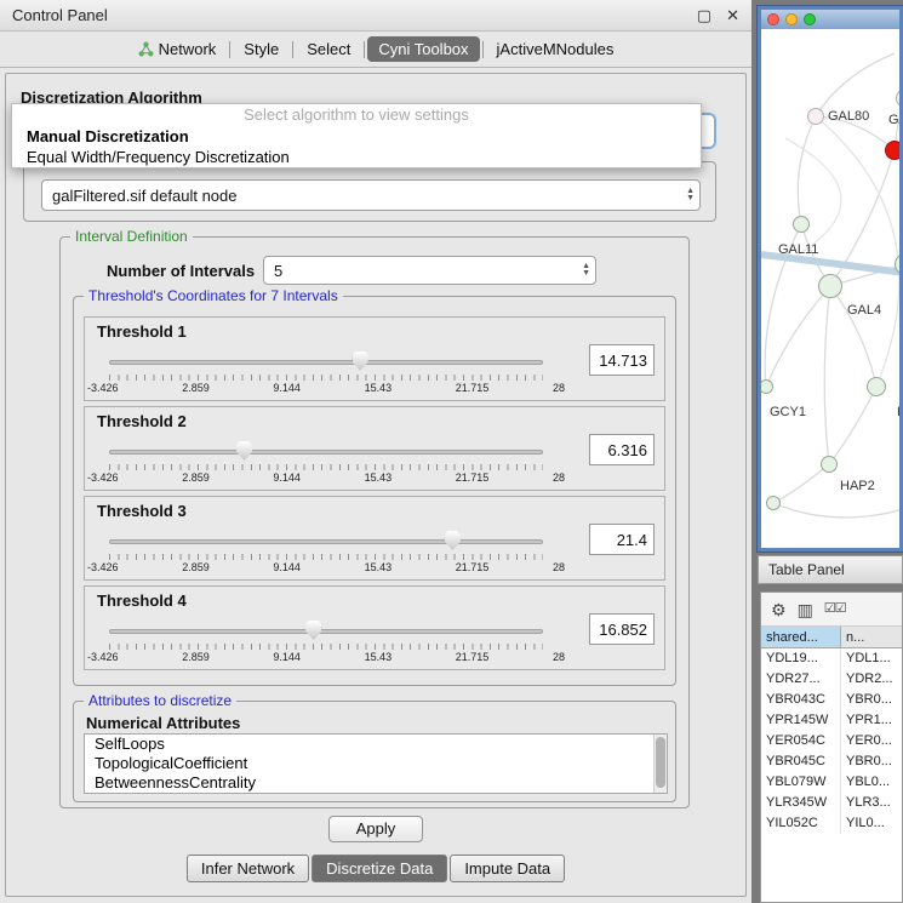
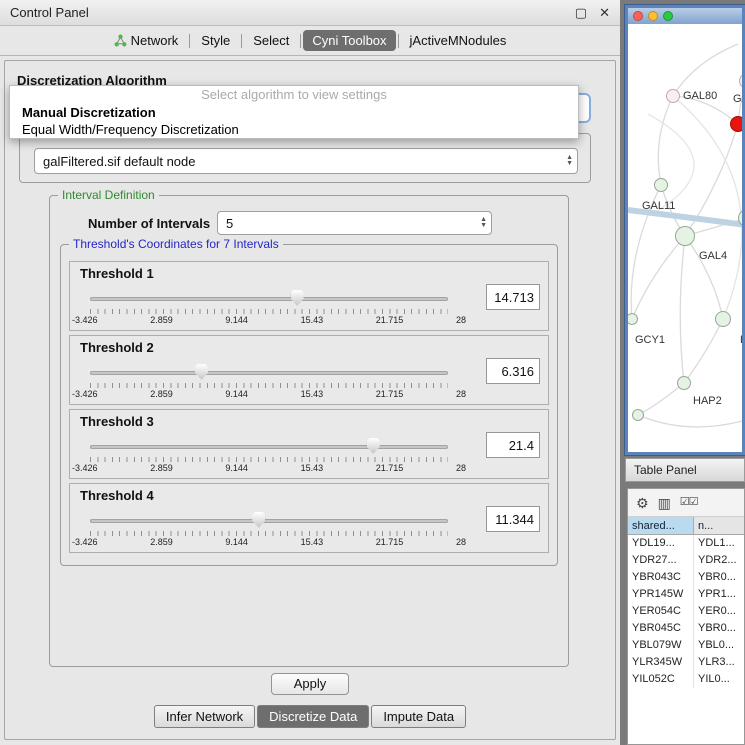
  Control Panel
  ▢
  ✕
  Network
  Style
  Select
  Cyni Toolbox
  jActiveMNodules
  Discretization Algorithm
  Select algorithm to view settings
  Manual Discretization
  Equal Width/Frequency Discretization
  galFiltered.sif default node
  Interval Definition
  Number of Intervals
  5
  Threshold's Coordinates for 7 Intervals
  Threshold 1
  -3.426
  2.859
  9.144
  15.43
  21.715
  28
  14.713
  Threshold 2
  -3.426
  2.859
  9.144
  15.43
  21.715
  28
  6.316
  Threshold 3
  -3.426
  2.859
  9.144
  15.43
  21.715
  28
  21.4
  Threshold 4
  -3.426
  2.859
  9.144
  15.43
  21.715
  28
- 16.852
+ 11.344
- Attributes to discretize
- Numerical Attributes
- SelfLoops
- TopologicalCoefficient
- BetweennessCentrality
  Apply
  Infer Network
  Discretize Data
  Impute Data
  GAL80
  GAL11
  GAL4
  GCY1
  HAP2
  Table Panel
  ⚙
  ▥
  ☑☑
  shared...
  n...
  YDL19...
  YDL1...
  YDR27...
  YDR2...
  YBR043C
  YBR0...
  YPR145W
  YPR1...
  YER054C
  YER0...
  YBR045C
  YBR0...
  YBL079W
  YBL0...
  YLR345W
  YLR3...
  YIL052C
  YIL0...
